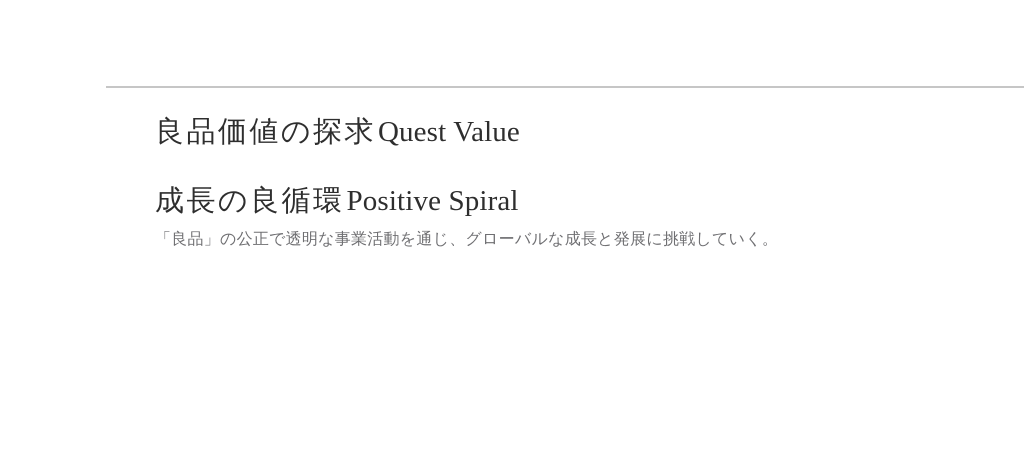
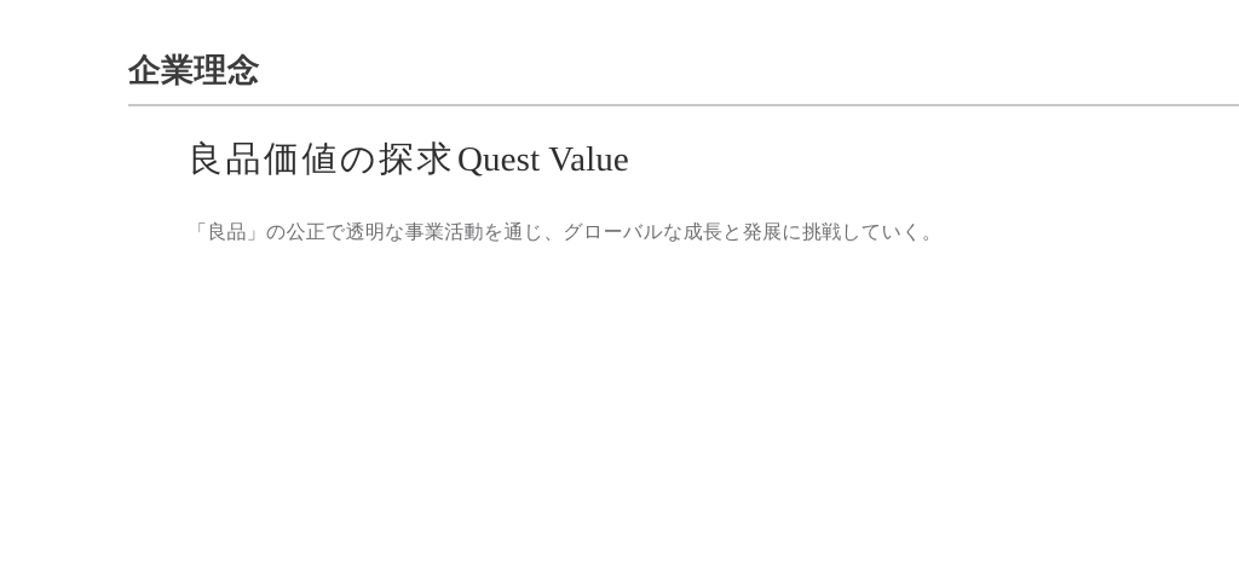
+ 企業理念
  良品価値の探求Quest Value
- 成長の良循環Positive Spiral
  「良品」の公正で透明な事業活動を通じ、グローバルな成長と発展に挑戦していく。
